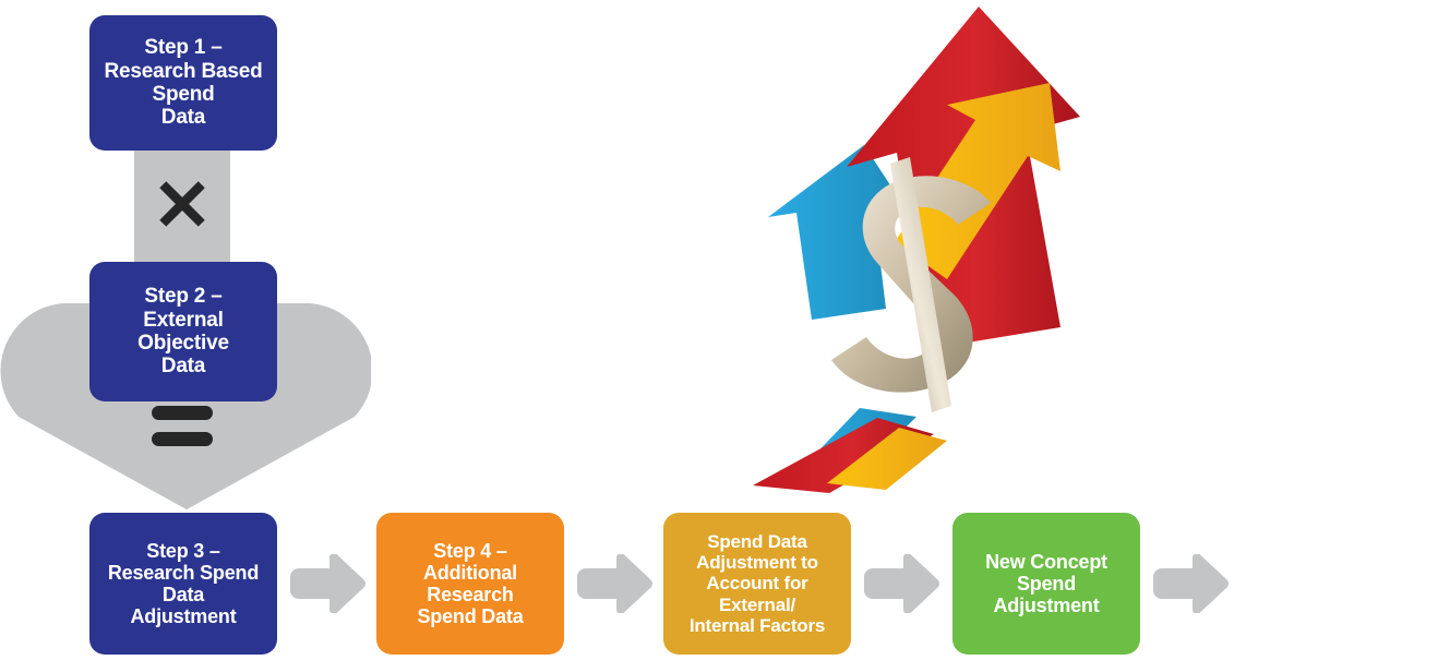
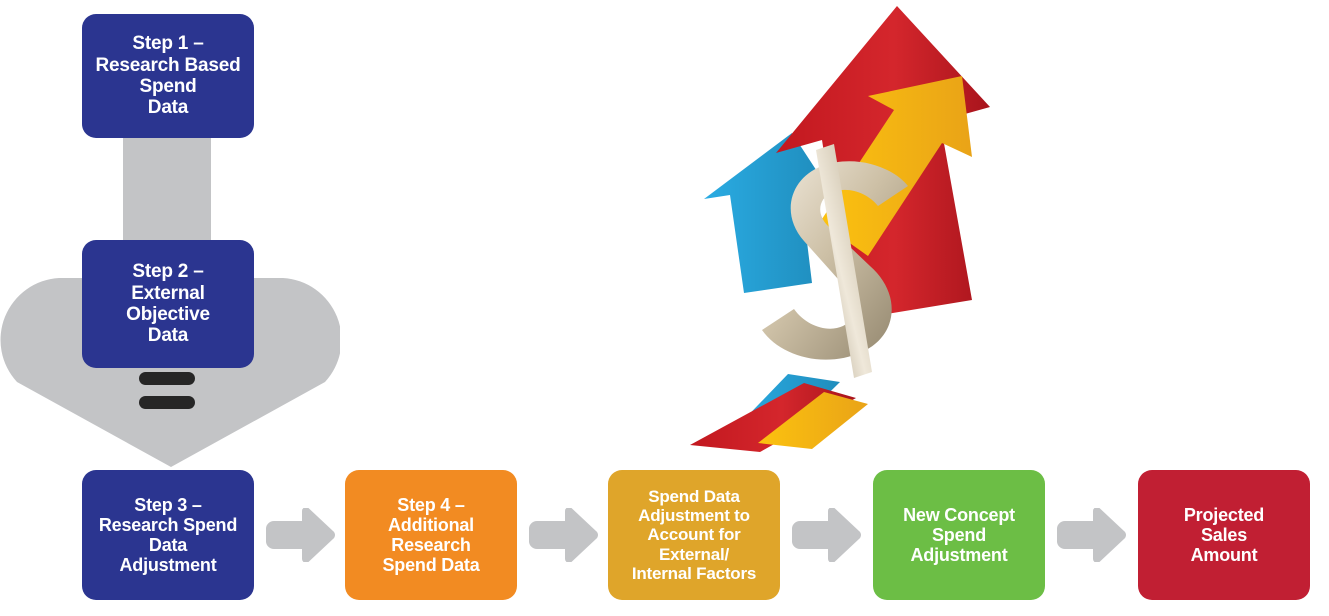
- ✕
  Step 1 –
  Research Based
  Spend
  Data
  Step 2 –
  External
  Objective
  Data
  Step 3 –
  Research Spend
  Data
  Adjustment
  Step 4 –
  Additional
  Research
  Spend Data
  Spend Data
  Adjustment to
  Account for
  External/
  Internal Factors
  New Concept
  Spend
  Adjustment
+ Projected
+ Sales
+ Amount
